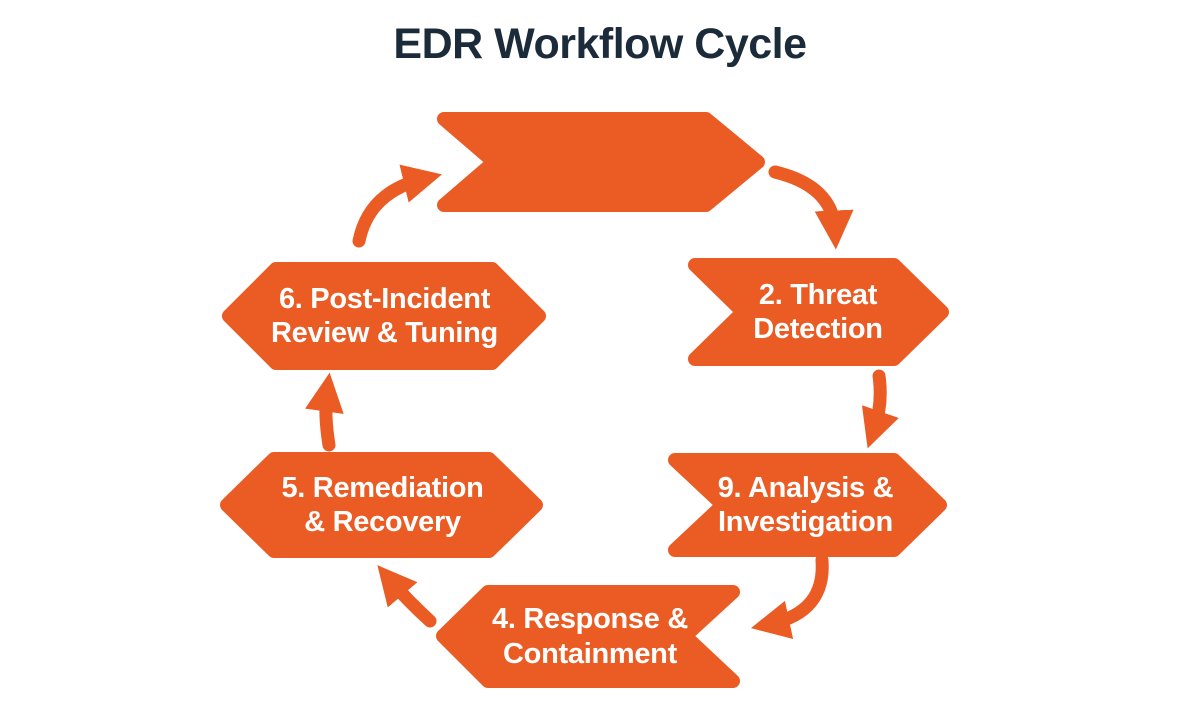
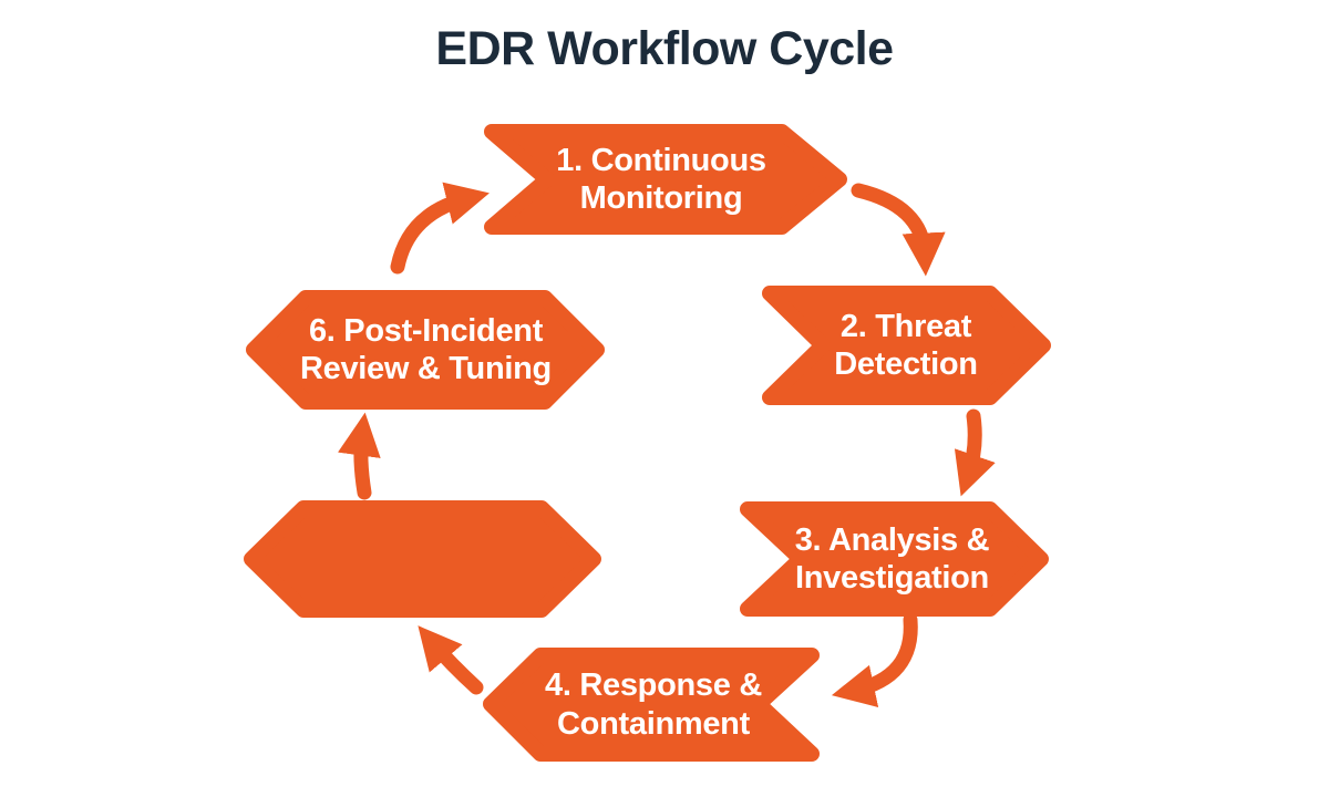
  EDR Workflow Cycle
+ 1. Continuous
+ Monitoring
  2. Threat
  Detection
- 9. Analysis &
+ 3. Analysis &
  Investigation
  4. Response &
  Containment
- 5. Remediation
- & Recovery
  6. Post-Incident
  Review & Tuning
